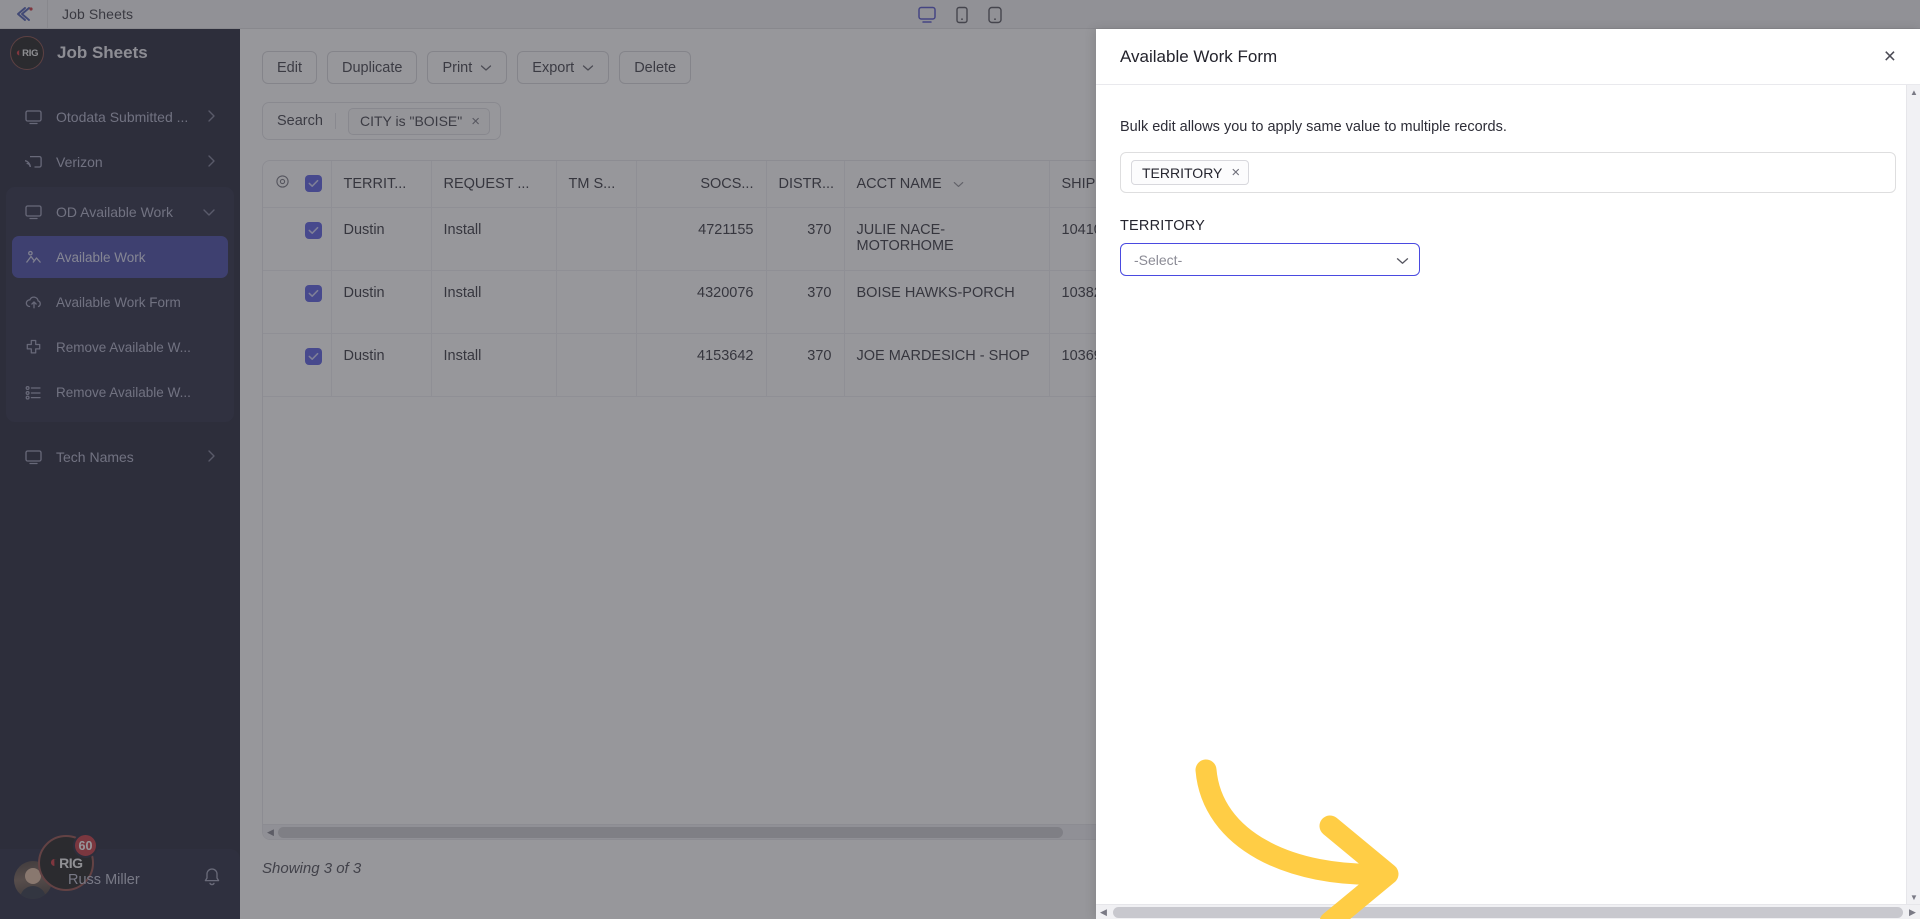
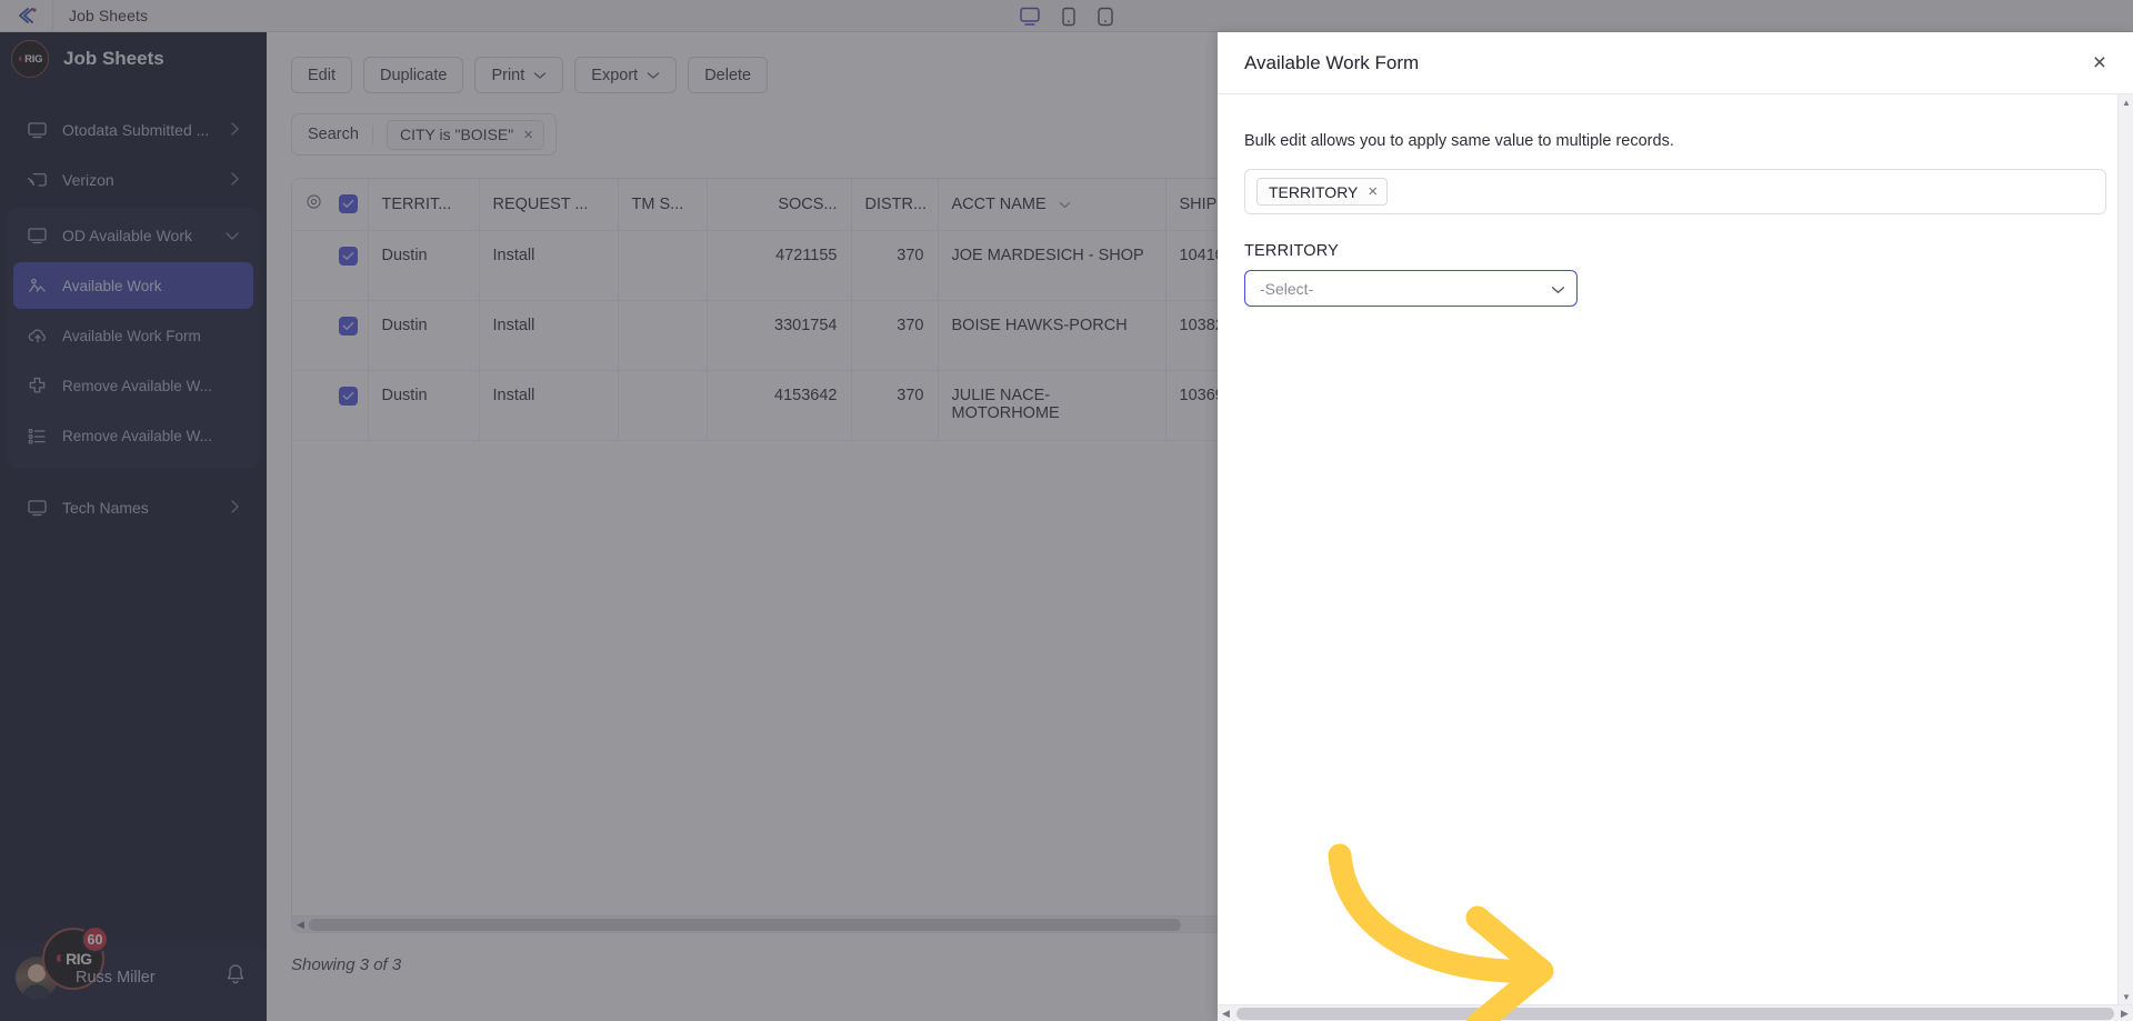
  Job Sheets
  ◐
  RIG
  Job Sheets
  Otodata Submitted ...
  Verizon
  OD Available Work
  Available Work
  Available Work Form
  Remove Available W...
  Remove Available W...
  Tech Names
  ◐
  RIG
  60
  Russ Miller
  Edit
  Duplicate
  Print
  Export
  Delete
  Search
  CITY is "BOISE"
  ×
  		TERRIT...	REQUEST ...	TM S...	SOCS...	DISTR...	ACCT NAME	SHIP
- 		Dustin	Install		4721155	370	JULIE NACE-MOTORHOME	1041
+ 		Dustin	Install		4721155	370	JOE MARDESICH - SHOP	1041
- 		Dustin	Install		4320076	370	BOISE HAWKS-PORCH	1038
+ 		Dustin	Install		3301754	370	BOISE HAWKS-PORCH	1038
- 		Dustin	Install		4153642	370	JOE MARDESICH - SHOP	1036
+ 		Dustin	Install		4153642	370	JULIE NACE-MOTORHOME	1036
  ◀
  Showing 3 of 3
  Available Work Form
  ×
  Bulk edit allows you to apply same value to multiple records.
  TERRITORY
  ×
  TERRITORY
  -Select-
  ▲
  ▼
  ◀
  ▶
